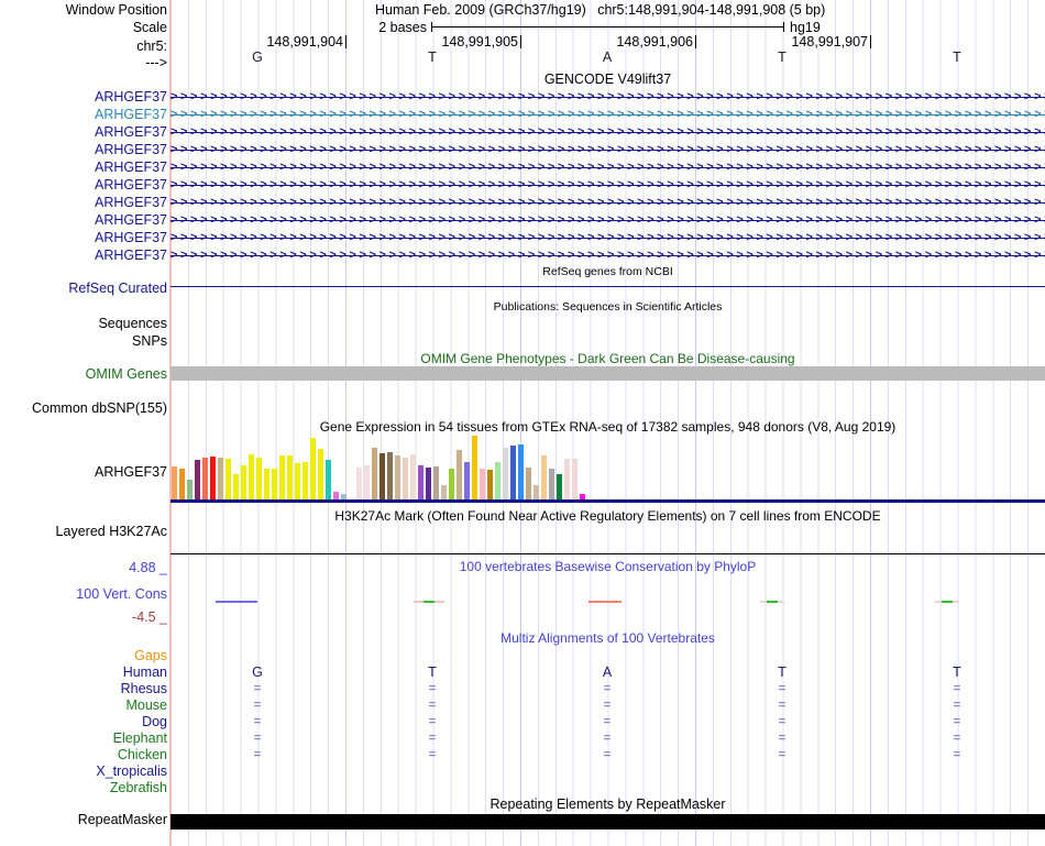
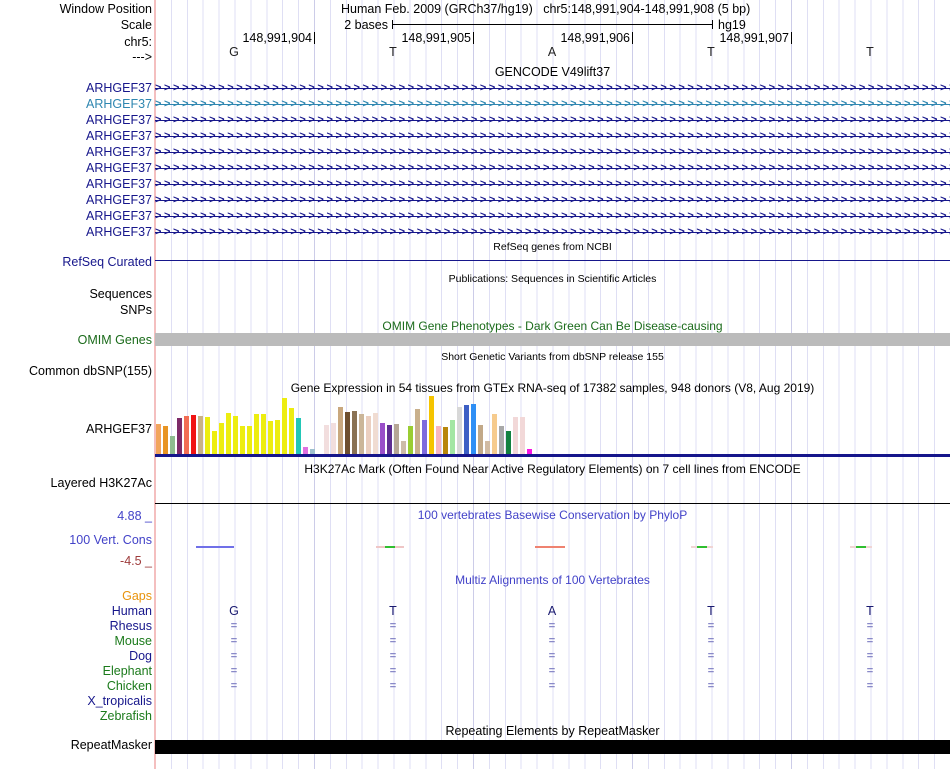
  Human Feb. 2009 (GRCh37/hg19) chr5:148,991,904-148,991,908 (5 bp)
  2 bases
  hg19
  Window Position
  Scale
  chr5:
  --->
  RefSeq Curated
  Sequences
  SNPs
  OMIM Genes
  Common dbSNP(155)
  ARHGEF37
  Layered H3K27Ac
  4.88 _
  100 Vert. Cons
  -4.5 _
  Gaps
  Human
  Rhesus
  Mouse
  Dog
  Elephant
  Chicken
  X_tropicalis
  Zebrafish
  RepeatMasker
  GENCODE V49lift37
  RefSeq genes from NCBI
  Publications: Sequences in Scientific Articles
  OMIM Gene Phenotypes - Dark Green Can Be Disease-causing
+ Short Genetic Variants from dbSNP release 155
  Gene Expression in 54 tissues from GTEx RNA-seq of 17382 samples, 948 donors (V8, Aug 2019)
  H3K27Ac Mark (Often Found Near Active Regulatory Elements) on 7 cell lines from ENCODE
  100 vertebrates Basewise Conservation by PhyloP
  Multiz Alignments of 100 Vertebrates
  Repeating Elements by RepeatMasker
  148,991,904
  148,991,905
  148,991,906
  148,991,907
  G
  T
  A
  T
  T
  ARHGEF37
  >>>>>>>>>>>>>>>>>>>>>>>>>>>>>>>>>>>>>>>>>>>>>>>>>>>>>>>>>>>>>>>>>>>>>>>>>>>>>>>>>>>>>>>>
  ARHGEF37
  >>>>>>>>>>>>>>>>>>>>>>>>>>>>>>>>>>>>>>>>>>>>>>>>>>>>>>>>>>>>>>>>>>>>>>>>>>>>>>>>>>>>>>>>
  ARHGEF37
  >>>>>>>>>>>>>>>>>>>>>>>>>>>>>>>>>>>>>>>>>>>>>>>>>>>>>>>>>>>>>>>>>>>>>>>>>>>>>>>>>>>>>>>>
  ARHGEF37
  >>>>>>>>>>>>>>>>>>>>>>>>>>>>>>>>>>>>>>>>>>>>>>>>>>>>>>>>>>>>>>>>>>>>>>>>>>>>>>>>>>>>>>>>
  ARHGEF37
  >>>>>>>>>>>>>>>>>>>>>>>>>>>>>>>>>>>>>>>>>>>>>>>>>>>>>>>>>>>>>>>>>>>>>>>>>>>>>>>>>>>>>>>>
  ARHGEF37
  >>>>>>>>>>>>>>>>>>>>>>>>>>>>>>>>>>>>>>>>>>>>>>>>>>>>>>>>>>>>>>>>>>>>>>>>>>>>>>>>>>>>>>>>
  ARHGEF37
  >>>>>>>>>>>>>>>>>>>>>>>>>>>>>>>>>>>>>>>>>>>>>>>>>>>>>>>>>>>>>>>>>>>>>>>>>>>>>>>>>>>>>>>>
  ARHGEF37
  >>>>>>>>>>>>>>>>>>>>>>>>>>>>>>>>>>>>>>>>>>>>>>>>>>>>>>>>>>>>>>>>>>>>>>>>>>>>>>>>>>>>>>>>
  ARHGEF37
  >>>>>>>>>>>>>>>>>>>>>>>>>>>>>>>>>>>>>>>>>>>>>>>>>>>>>>>>>>>>>>>>>>>>>>>>>>>>>>>>>>>>>>>>
  ARHGEF37
  >>>>>>>>>>>>>>>>>>>>>>>>>>>>>>>>>>>>>>>>>>>>>>>>>>>>>>>>>>>>>>>>>>>>>>>>>>>>>>>>>>>>>>>>
  G
  T
  A
  T
  T
  =
  =
  =
  =
  =
  =
  =
  =
  =
  =
  =
  =
  =
  =
  =
  =
  =
  =
  =
  =
  =
  =
  =
  =
  =
